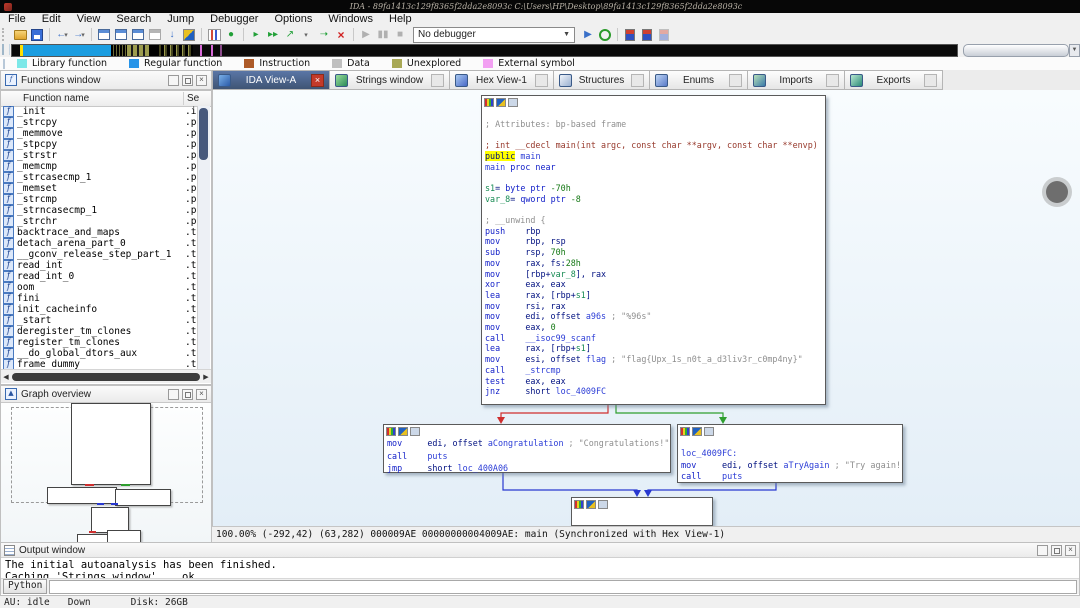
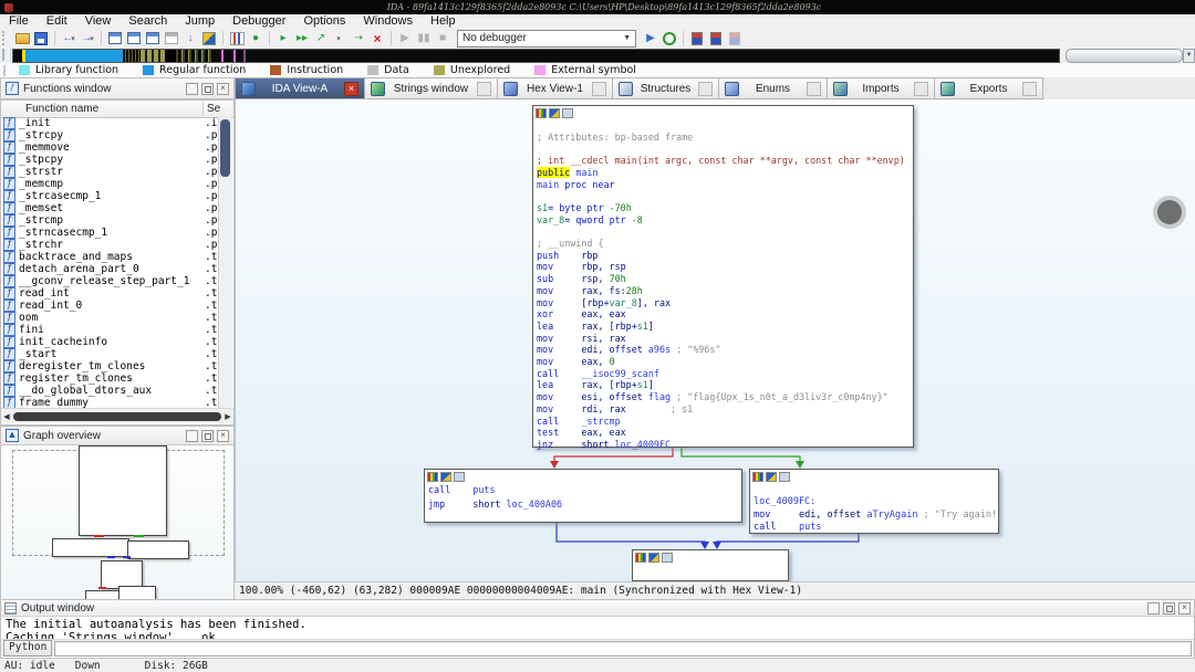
  IDA - 89fa1413c129f8365f2dda2e8093c C:\Users\HP\Desktop\89fa1413c129f8365f2dda2e8093c
  File
  Edit
  View
  Search
  Jump
  Debugger
  Options
  Windows
  Help
  ←
  →
  ↓
  ●
  ▸
  ▸▸
  ↗
  ➝
  ×
  ▶
  ▮▮
  ■
  No debugger
  ▶
  Library function
  Regular function
  Instruction
  Data
  Unexplored
  External symbol
  f
  Functions window
  ×
  IDA View-A
  ×
  Strings window
  Hex View-1
  Structures
  Enums
  Imports
  Exports
  Function name
  Se
  f
  _init
  .i
  f
  _strcpy
  .p
  f
  _memmove
  .p
  f
  _stpcpy
  .p
  f
  _strstr
  .p
  f
  _memcmp
  .p
  f
  _strcasecmp_1
  .p
  f
  _memset
  .p
  f
  _strcmp
  .p
  f
  _strncasecmp_1
  .p
  f
  _strchr
  .p
  f
  backtrace_and_maps
  .t
  f
  detach_arena_part_0
  .t
  f
  __gconv_release_step_part_1
  .t
  f
  read_int
  .t
  f
  read_int_0
  .t
  f
  oom
  .t
  f
  fini
  .t
  f
  init_cacheinfo
  .t
  f
  _start
  .t
  f
  deregister_tm_clones
  .t
  f
  register_tm_clones
  .t
  f
  __do_global_dtors_aux
  .t
  f
  frame_dummy
  .t
  ▲
  Graph overview
  ×
  ; Attributes: bp-based frame
  ; int __cdecl main(int argc, const char **argv, const char **envp)
  public main
  main proc near
  s1= byte ptr -70h
  var_8= qword ptr -8
  ; __unwind {
  push rbp
  mov rbp, rsp
  sub rsp, 70h
  mov rax, fs:28h
  mov [rbp+var_8], rax
  xor eax, eax
  lea rax, [rbp+s1]
  mov rsi, rax
  mov edi, offset a96s ; "%96s"
  mov eax, 0
  call __isoc99_scanf
  lea rax, [rbp+s1]
  mov esi, offset flag ; "flag{Upx_1s_n0t_a_d3liv3r_c0mp4ny}"
+ mov rdi, rax ; s1
  call _strcmp
  test eax, eax
  jnz short loc_4009FC
- mov edi, offset aCongratulation ; "Congratulations!"
  call puts
  jmp short loc_400A06
  loc_4009FC:
  mov edi, offset aTryAgain ; "Try again!
  call puts
- 100.00% (-292,42) (63,282) 000009AE 00000000004009AE: main (Synchronized with Hex View-1)
+ 100.00% (-460,62) (63,282) 000009AE 00000000004009AE: main (Synchronized with Hex View-1)
  Output window
  ×
  The initial autoanalysis has been finished.
  Python
  AU: idle
  Down
  Disk: 26GB
